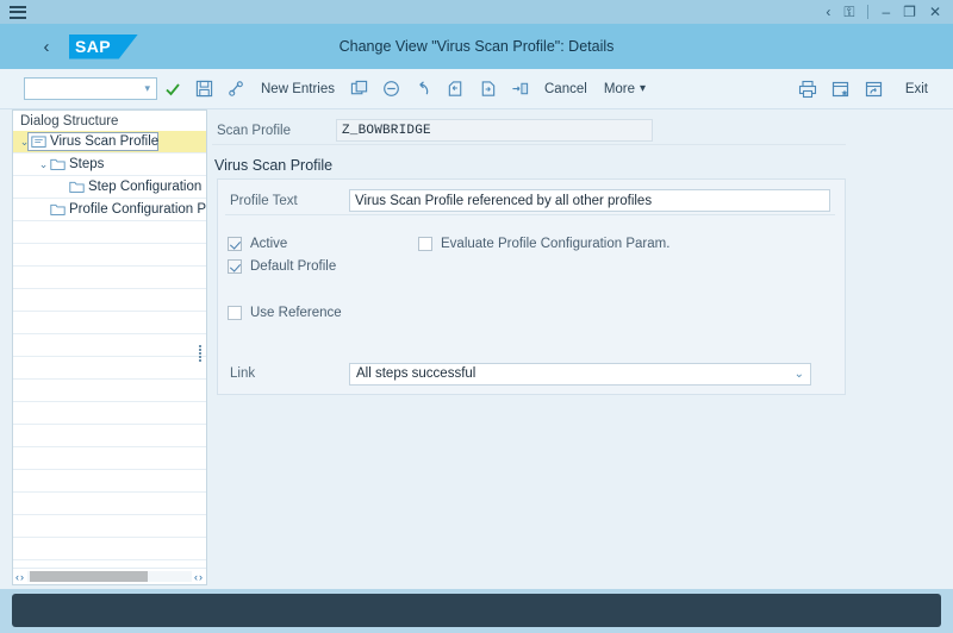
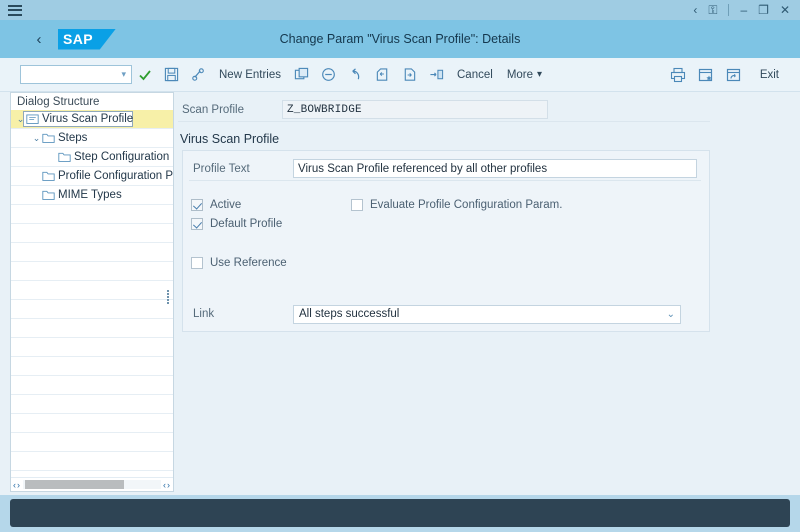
  ‹
  ⚿
  –
  ❐
  ✕
  ‹
  SAP
- Change View "Virus Scan Profile": Details
+ Change Param "Virus Scan Profile": Details
  ▾
  New Entries
  Cancel
  More
  ▾
  Exit
  Dialog Structure
  ⌄
  Virus Scan Profile
  ⌄
  Steps
  Step Configuration
  Profile Configuration P
+ MIME Types
  ‹›
  ‹›
  Scan Profile
  Z_BOWBRIDGE
  Virus Scan Profile
  Profile Text
  Virus Scan Profile referenced by all other profiles
  Active
  Default Profile
  Evaluate Profile Configuration Param.
  Use Reference
  Link
  All steps successful
  ⌄
